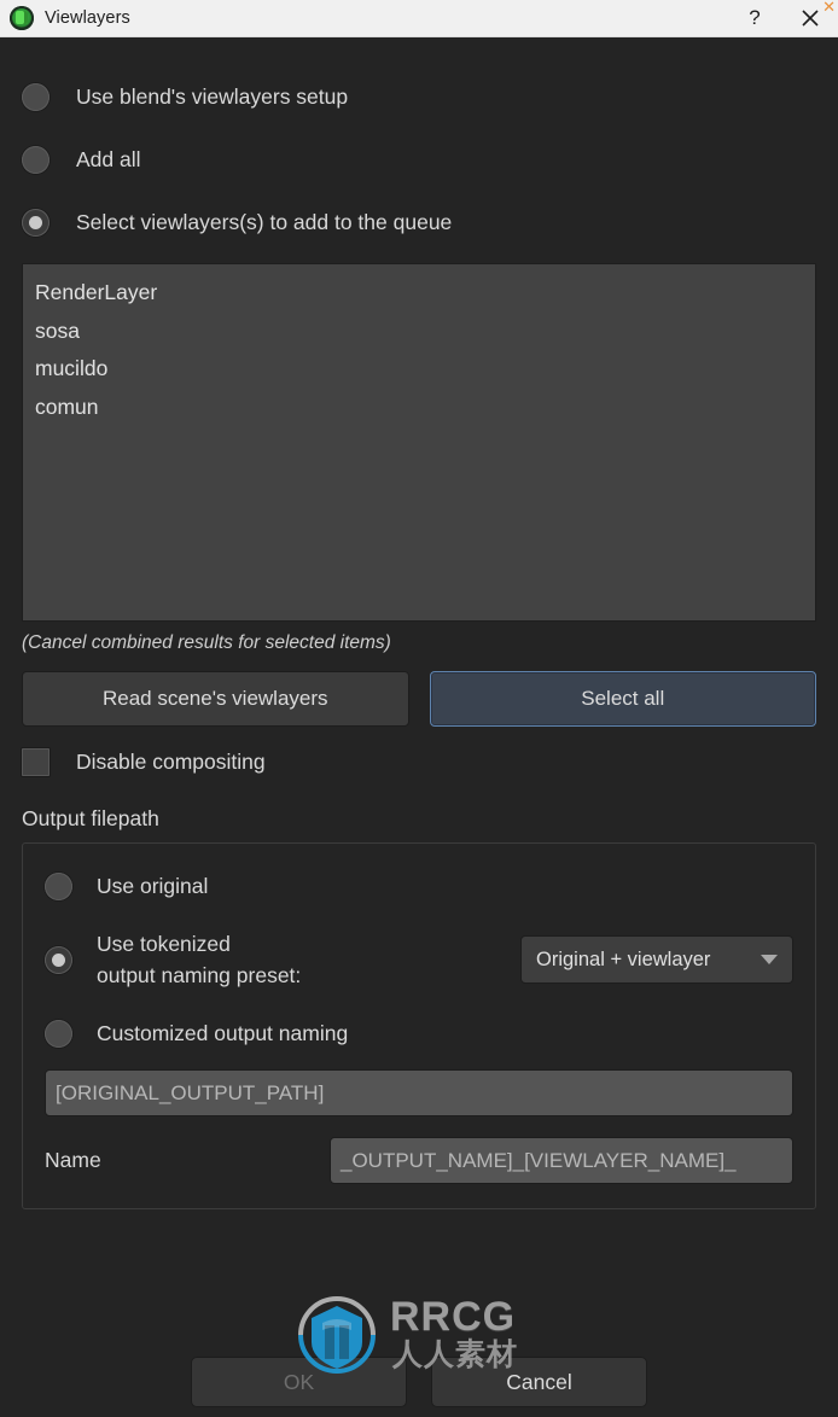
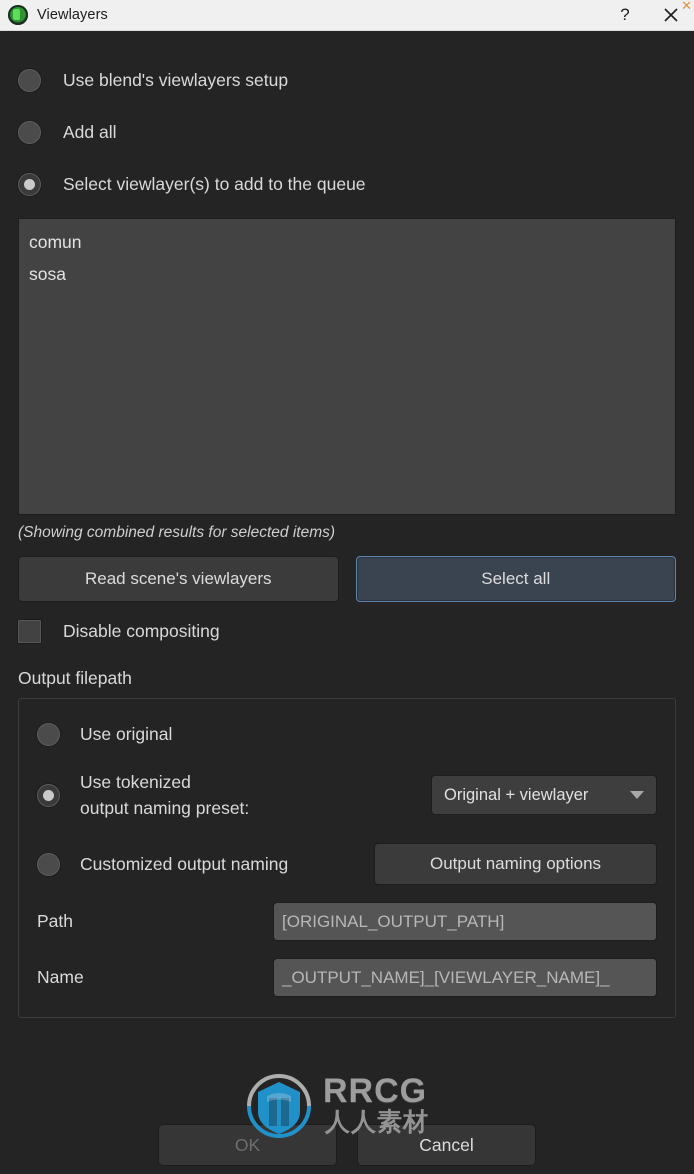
  Viewlayers
  ?
  ✕
  Use blend's viewlayers setup
  Add all
- Select viewlayers(s) to add to the queue
+ Select viewlayer(s) to add to the queue
- RenderLayer
- sosa
+ comun
- mucildo
- comun
+ sosa
- (Cancel combined results for selected items)
+ (Showing combined results for selected items)
  Read scene's viewlayers
  Select all
  Disable compositing
  Output filepath
  Use original
  Use tokenized
  output naming preset:
  Original + viewlayer
  Customized output naming
+ Output naming options
+ Path
  [ORIGINAL_OUTPUT_PATH]
  Name
  _OUTPUT_NAME]_[VIEWLAYER_NAME]_
  OK
  Cancel
  RRCG
  人人素材
